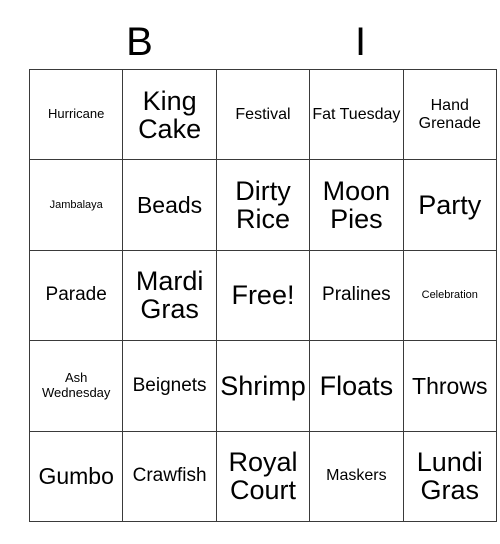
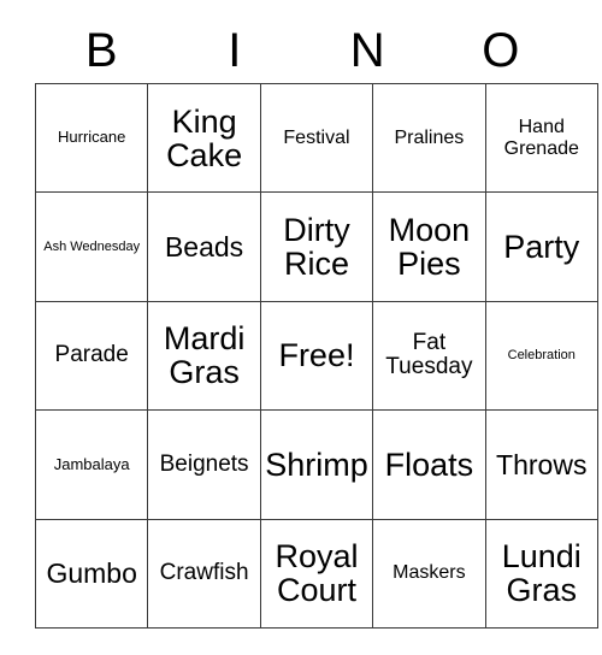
  B
  I
+ N
+ O
- Hurricane	King Cake	Festival	Fat Tuesday	Hand Grenade
+ Hurricane	King Cake	Festival	Pralines	Hand Grenade
- Jambalaya	Beads	Dirty Rice	Moon Pies	Party
+ Ash Wednesday	Beads	Dirty Rice	Moon Pies	Party
- Parade	Mardi Gras	Free!	Pralines	Celebration
+ Parade	Mardi Gras	Free!	Fat Tuesday	Celebration
- Ash Wednesday	Beignets	Shrimp	Floats	Throws
+ Jambalaya	Beignets	Shrimp	Floats	Throws
  Gumbo	Crawfish	Royal Court	Maskers	Lundi Gras
